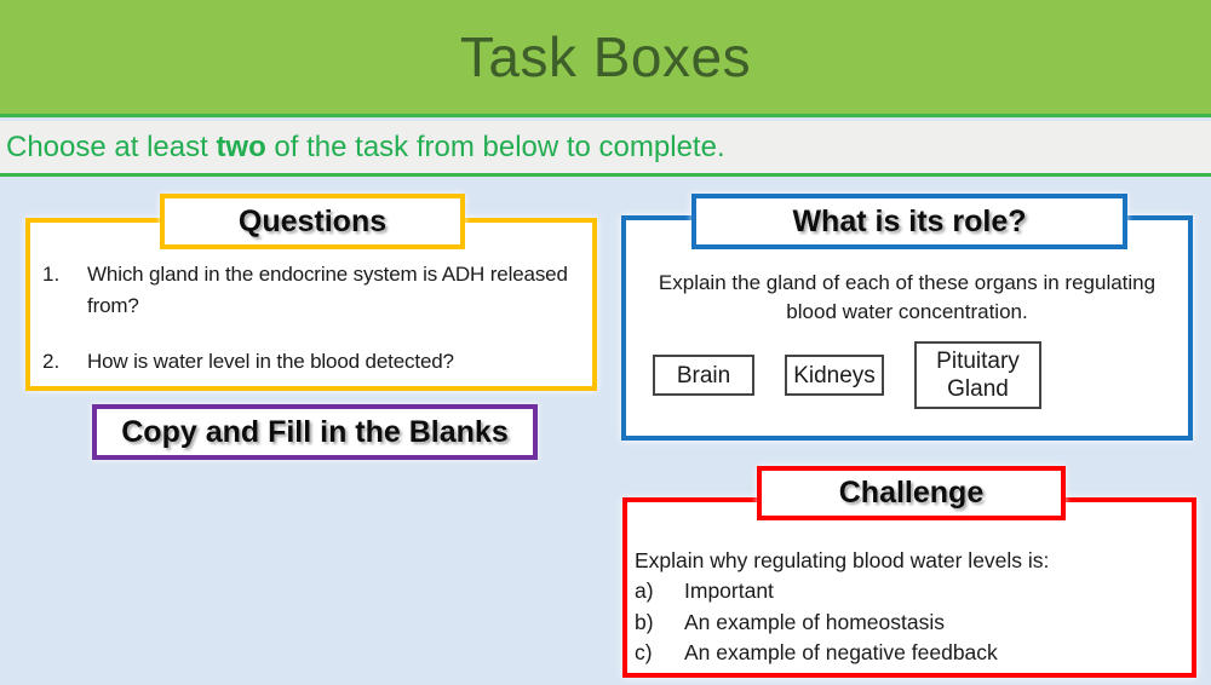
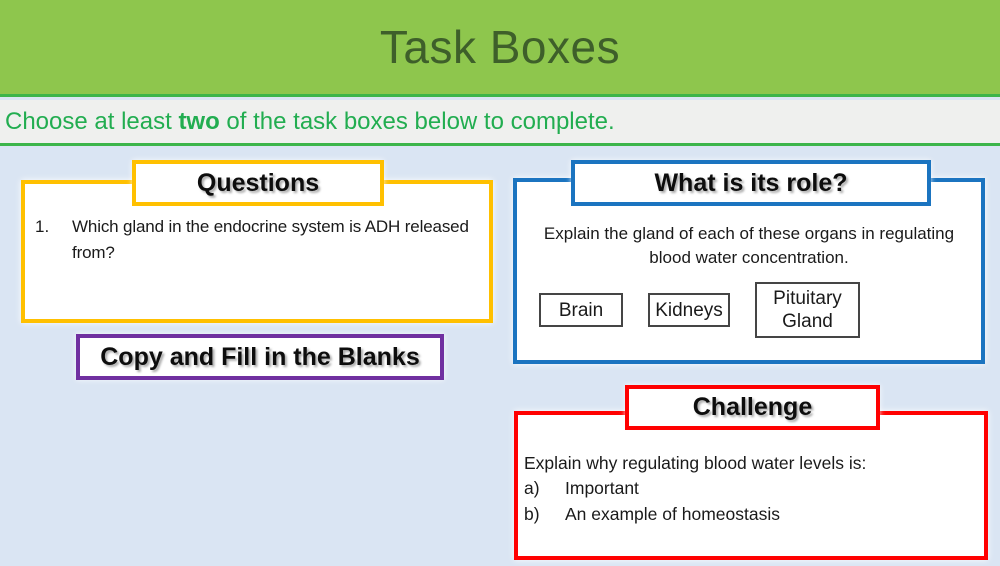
  Task Boxes
- Choose at least two of the task from below to complete.
+ Choose at least two of the task boxes below to complete.
  Questions
  1.
  Which gland in the endocrine system is ADH released from?
- 2.
- How is water level in the blood detected?
  What is its role?
  Explain the gland of each of these organs in regulating blood water concentration.
  Brain
  Kidneys
  Pituitary Gland
  Copy and Fill in the Blanks
  Challenge
  Explain why regulating blood water levels is:
  a)
  Important
  b)
  An example of homeostasis
- c)
- An example of negative feedback
